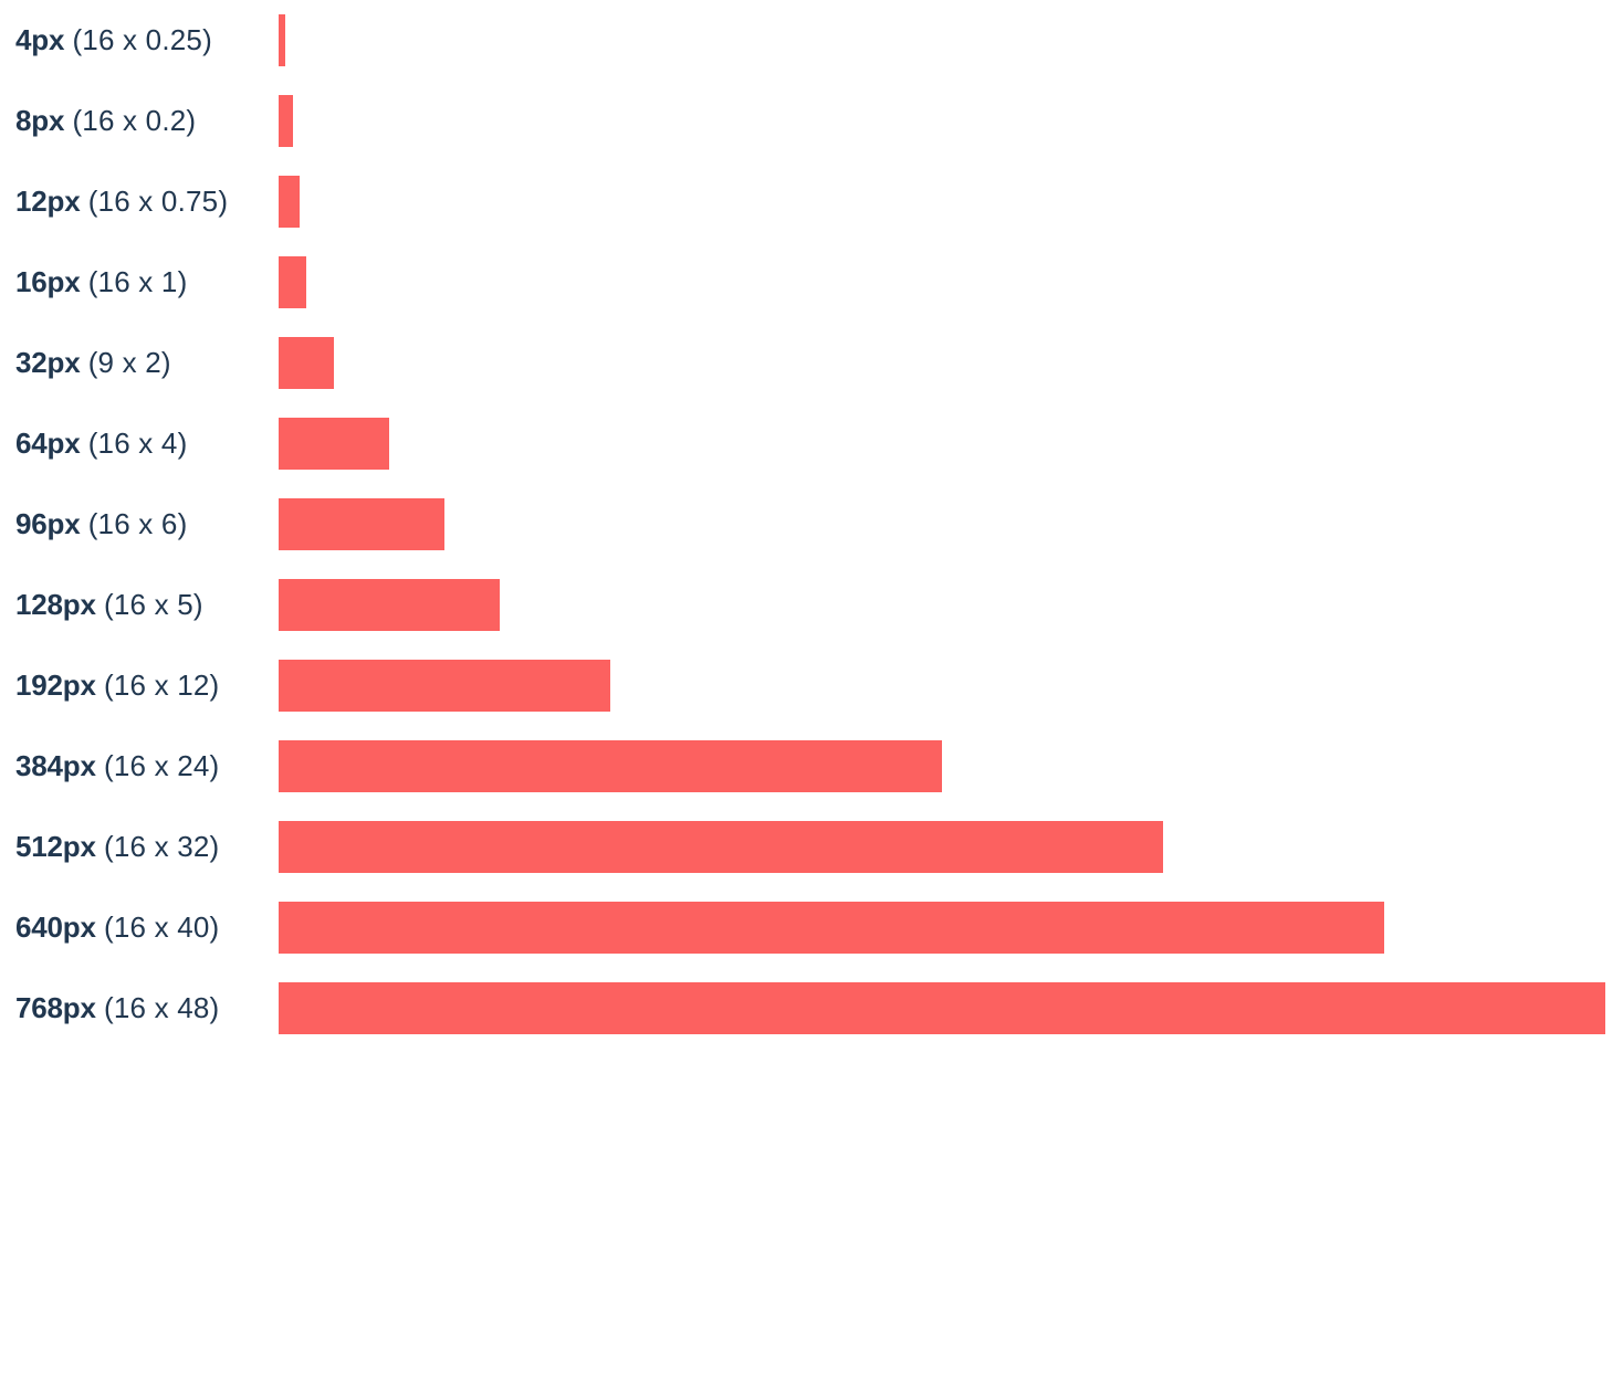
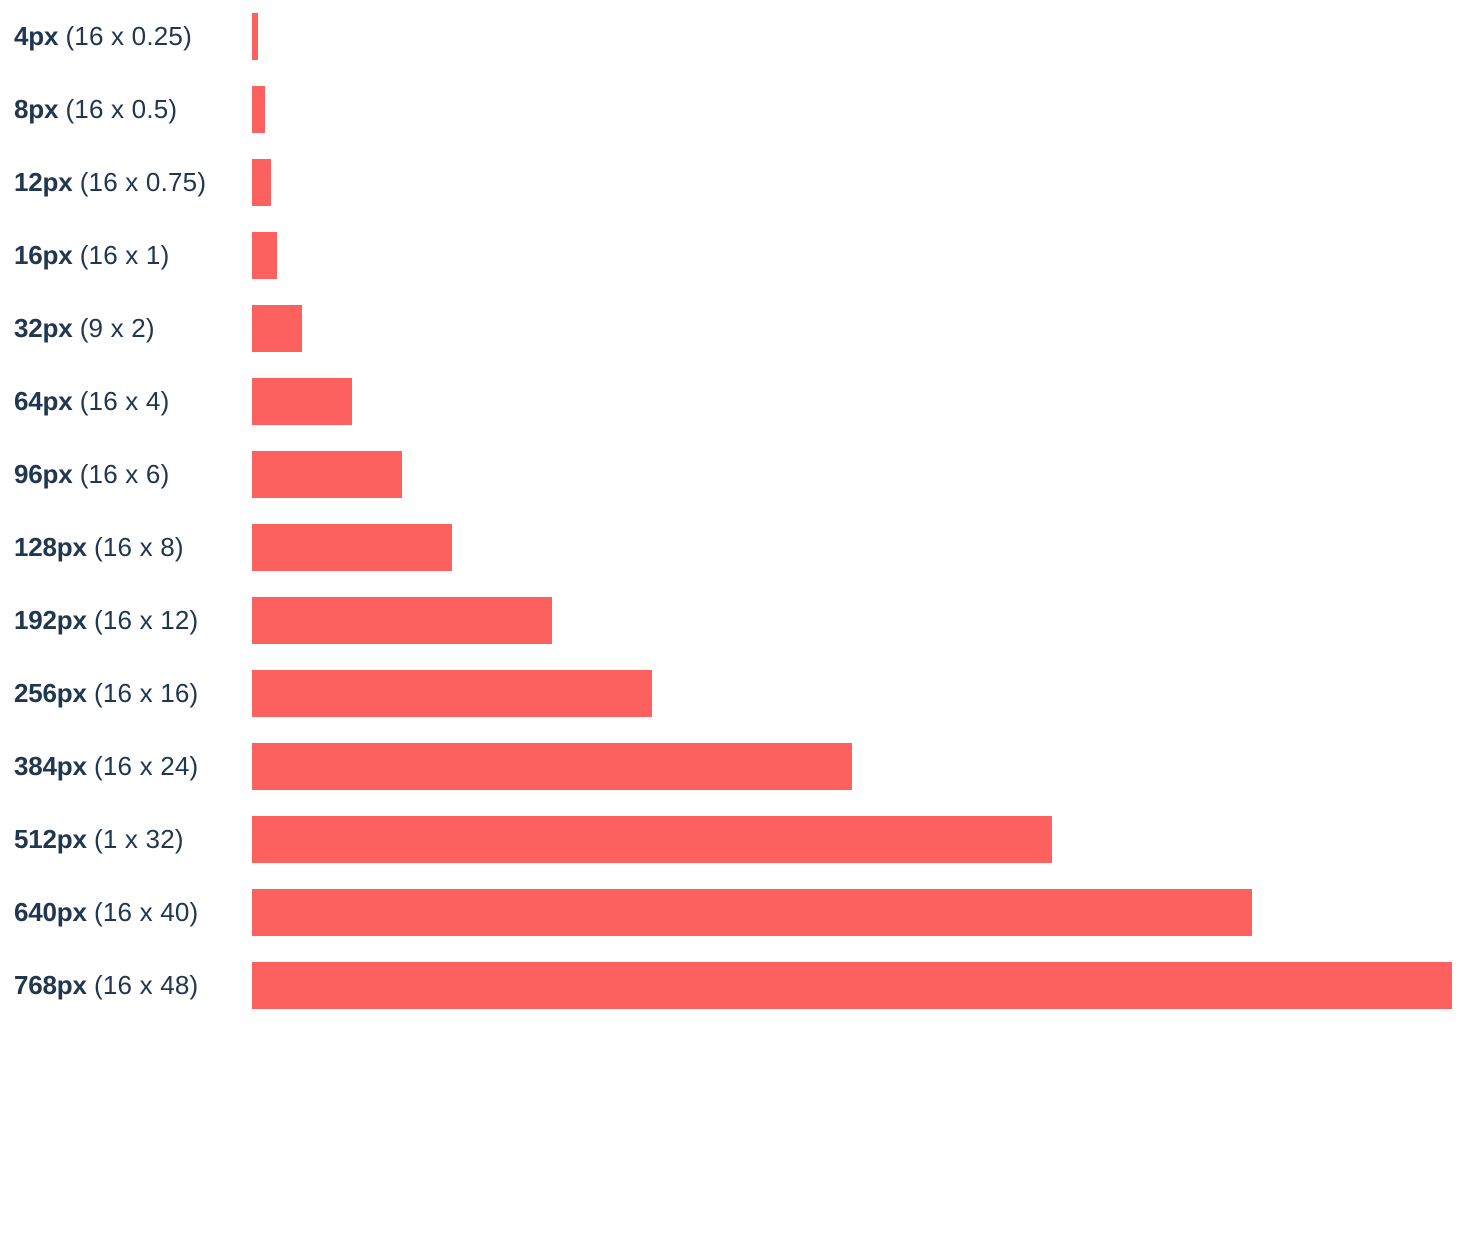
  4px (16 x 0.25)
- 8px (16 x 0.2)
+ 8px (16 x 0.5)
  12px (16 x 0.75)
  16px (16 x 1)
  32px (9 x 2)
  64px (16 x 4)
  96px (16 x 6)
- 128px (16 x 5)
+ 128px (16 x 8)
  192px (16 x 12)
+ 256px (16 x 16)
  384px (16 x 24)
- 512px (16 x 32)
+ 512px (1 x 32)
  640px (16 x 40)
  768px (16 x 48)
